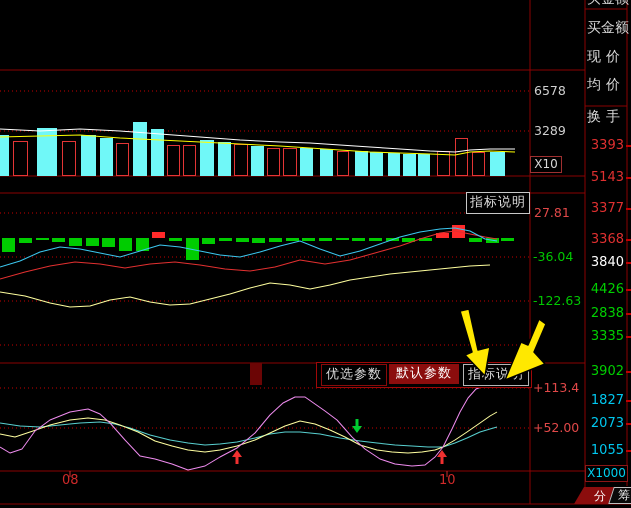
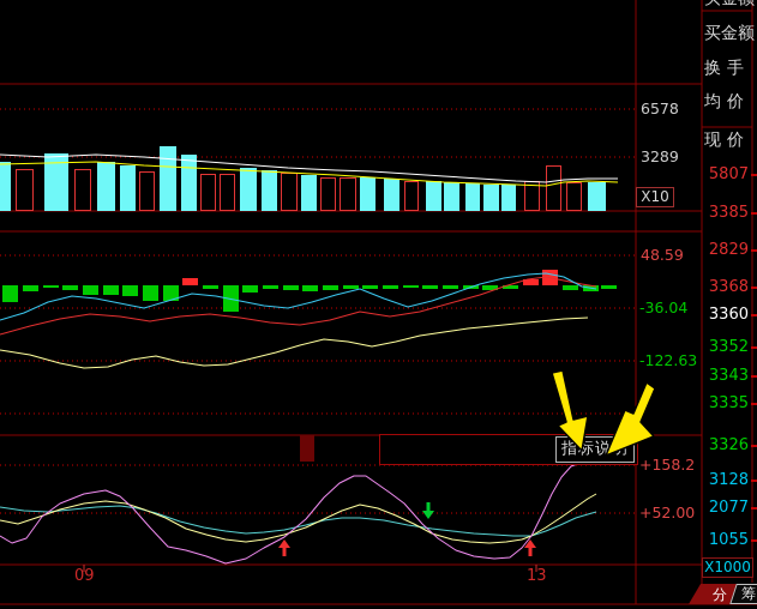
  6578
  3289
  X10
- 27.81
+ 48.59
  -36.04
  -122.63
- +113.4
+ +158.2
  +52.00
- 指标说明
- 优选参数
- 默认参数
  指标说
- 08
+ 09
- 10
+ 13
  买金额
- 现价
+ 换手
  均价
- 换手
+ 现价
- 3393
+ 5807
- 5143
+ 3385
- 3377
+ 2829
  3368
- 3840
+ 3360
- 4426
+ 3352
- 2838
+ 3343
  3335
- 3902
+ 3326
- 1827
+ 3128
- 2073
+ 2077
  1055
  X1000
  分
